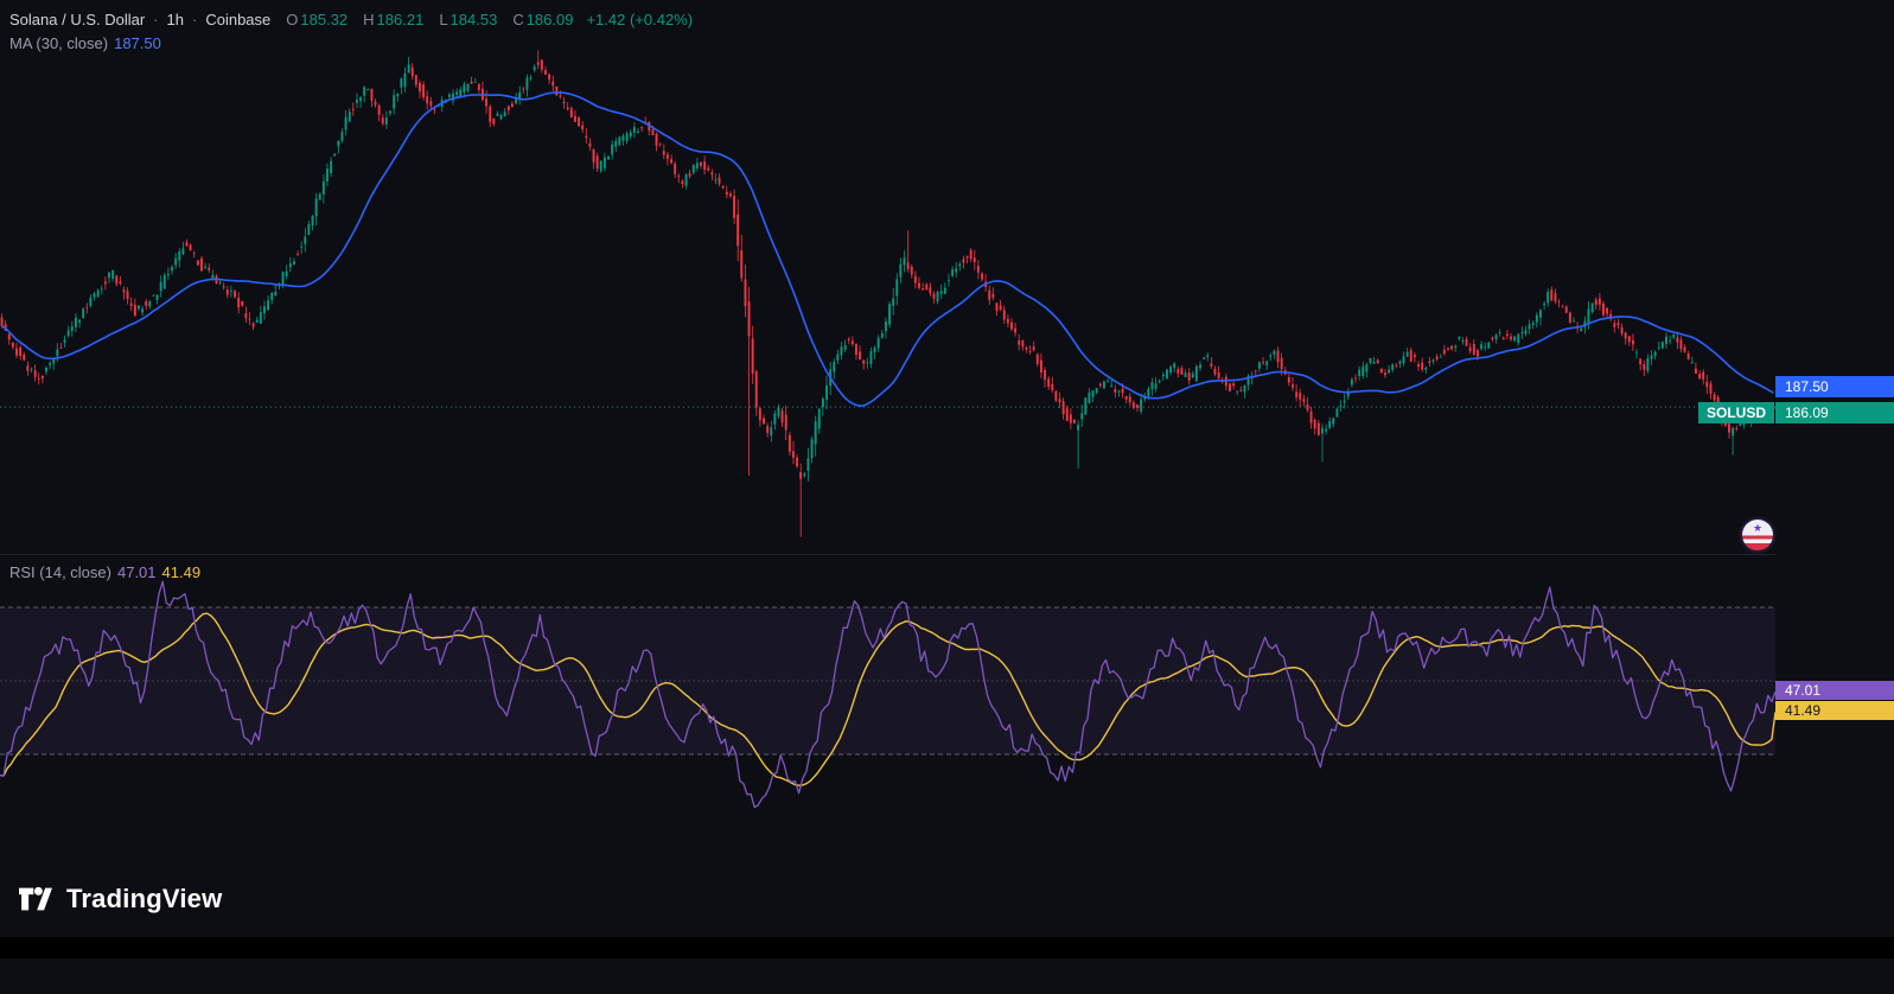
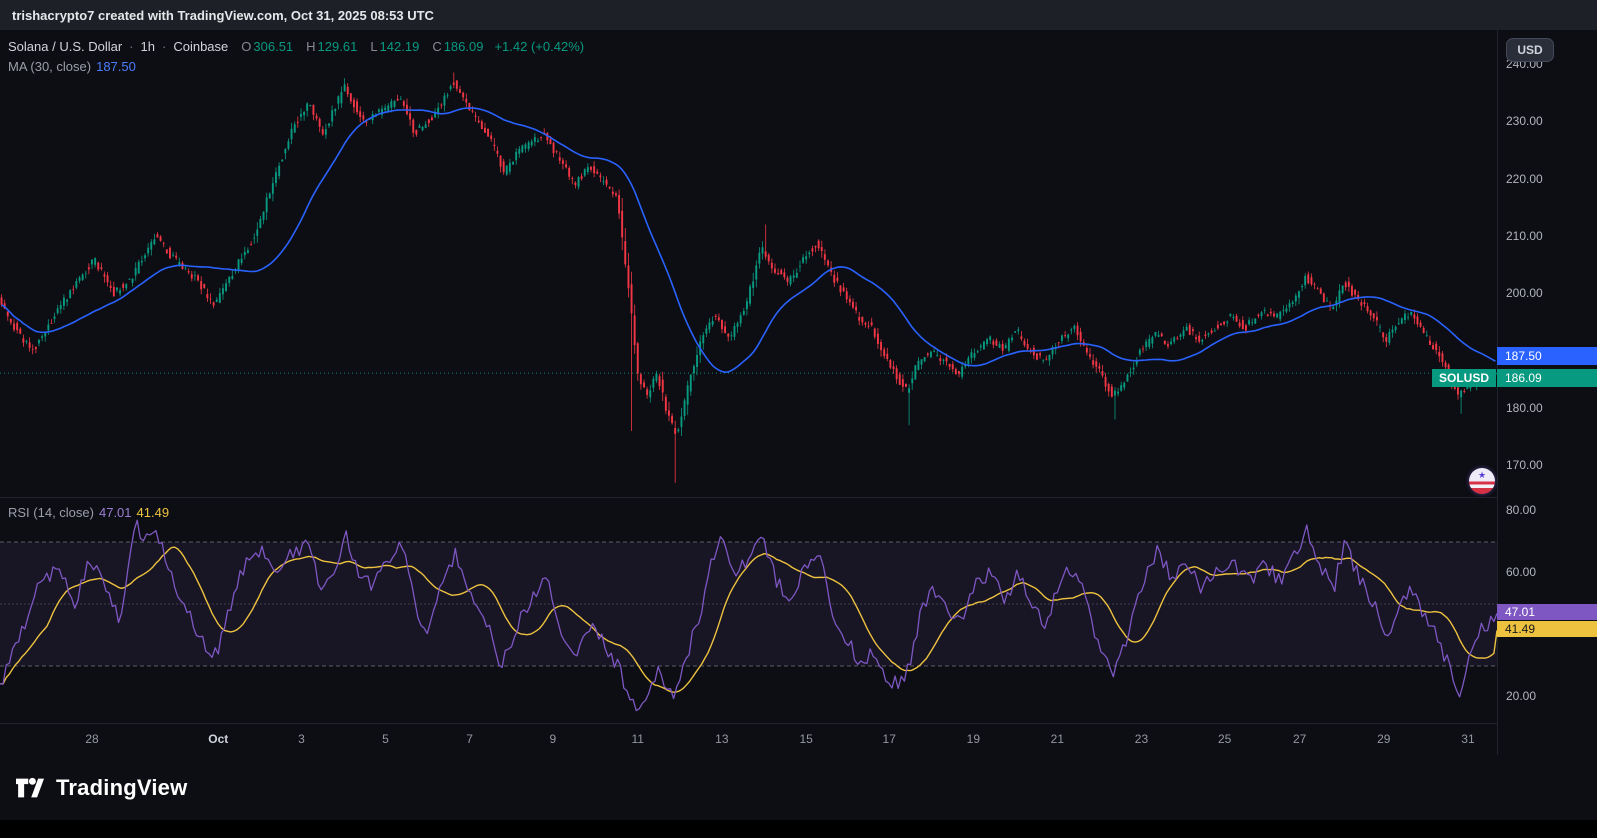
+ trishacrypto7 created with TradingView.com, Oct 31, 2025 08:53 UTC
  Solana / U.S. Dollar
  ·
  1h
  ·
  Coinbase
- O 185.32
+ O 306.51
- H 186.21
+ H 129.61
- L 184.53
+ L 142.19
  C 186.09
  +1.42 (+0.42%)
  MA (30, close)
  187.50
  ★
  RSI (14, close)
  47.01
  41.49
+ 28
+ Oct
+ 3
+ 5
+ 7
+ 9
+ 11
+ 13
+ 15
+ 17
+ 19
+ 21
+ 23
+ 25
+ 27
+ 29
+ 31
+ USD
+ 240.00
+ 230.00
+ 220.00
+ 210.00
+ 200.00
+ 180.00
+ 170.00
+ 80.00
+ 60.00
+ 20.00
  187.50
  SOLUSD
  186.09
  47.01
  41.49
  TradingView
